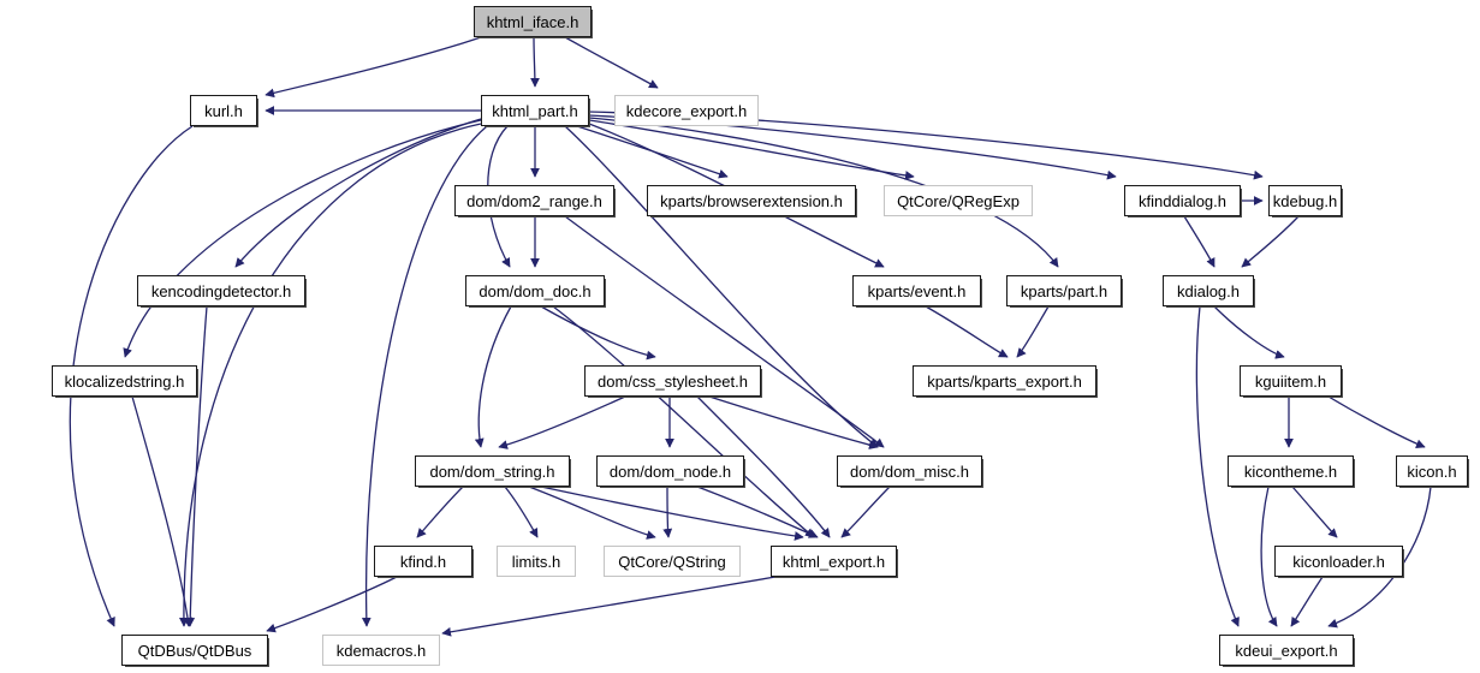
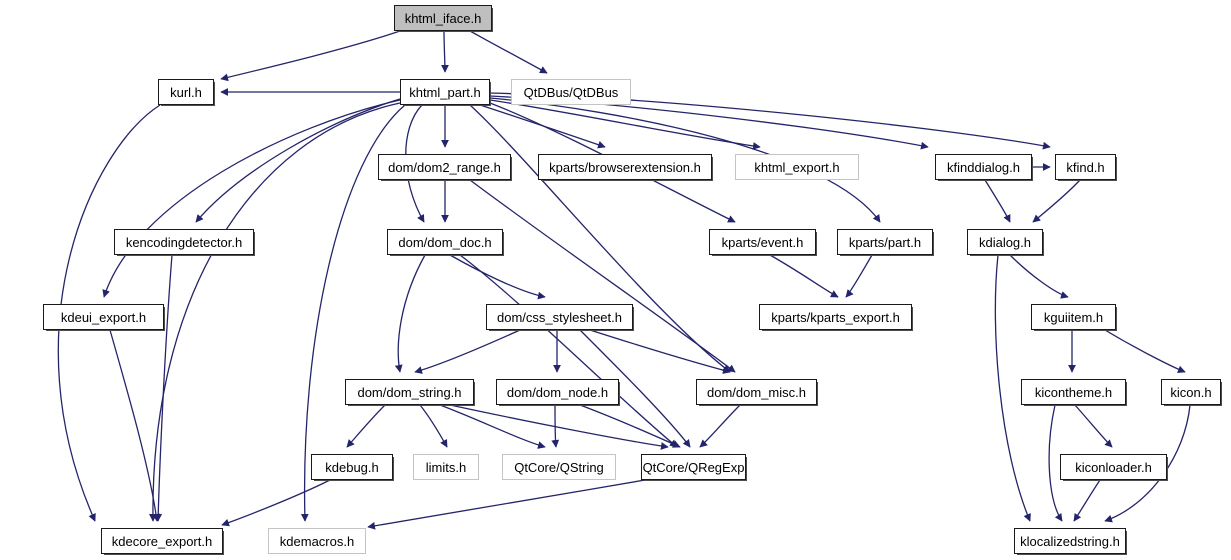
  khtml_iface.h
  kurl.h
  khtml_part.h
- kdecore_export.h
+ QtDBus/QtDBus
  dom/dom2_range.h
  kparts/browserextension.h
- QtCore/QRegExp
+ khtml_export.h
  kfinddialog.h
- kdebug.h
+ kfind.h
  kencodingdetector.h
  dom/dom_doc.h
  kparts/event.h
  kparts/part.h
  kdialog.h
- klocalizedstring.h
+ kdeui_export.h
  dom/css_stylesheet.h
  kparts/kparts_export.h
  kguiitem.h
  dom/dom_string.h
  dom/dom_node.h
  dom/dom_misc.h
  kicontheme.h
  kicon.h
- kfind.h
+ kdebug.h
  limits.h
  QtCore/QString
- khtml_export.h
+ QtCore/QRegExp
  kiconloader.h
- QtDBus/QtDBus
+ kdecore_export.h
  kdemacros.h
- kdeui_export.h
+ klocalizedstring.h
